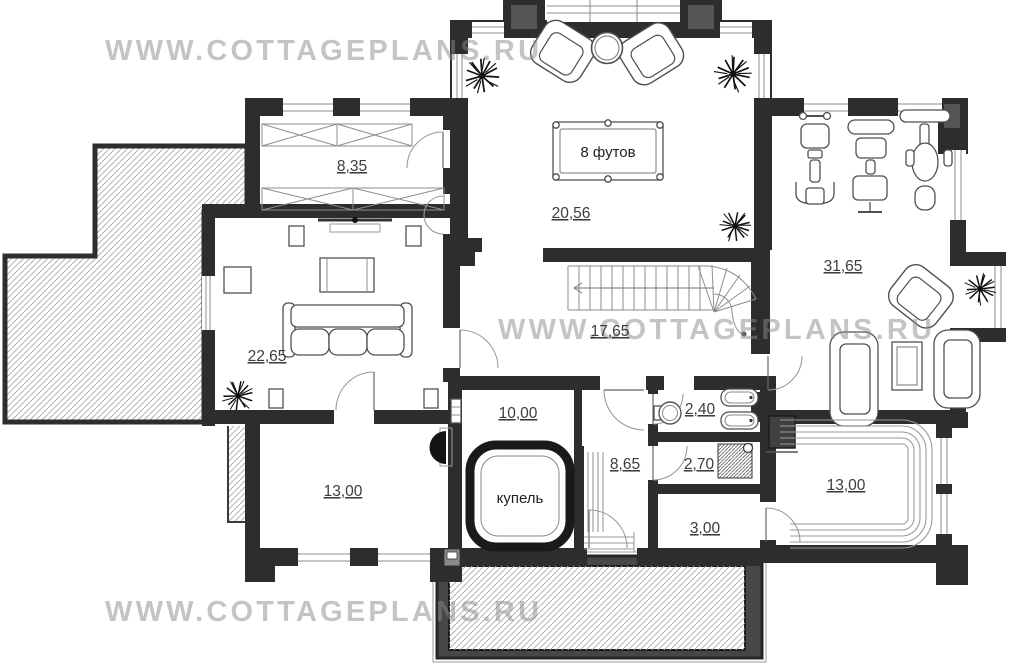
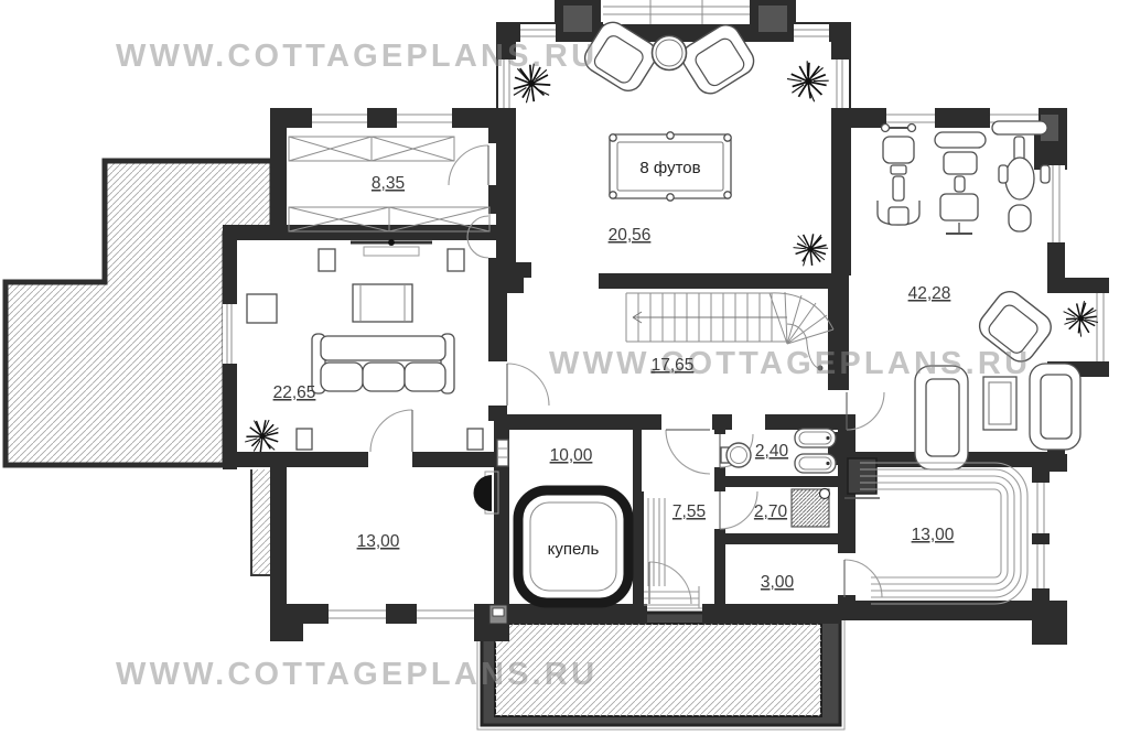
  WWW.COTTAGEPLANS.RU
  WWW.COTTAGEPLANS.RU
  WWW.COTTAGEPLANS.RU
  8,35
  20,56
- 31,65
+ 42,28
  22,65
  17,65
  10,00
  2,40
- 8,65
+ 7,55
  2,70
  3,00
  13,00
  13,00
  8 футов
  купель
